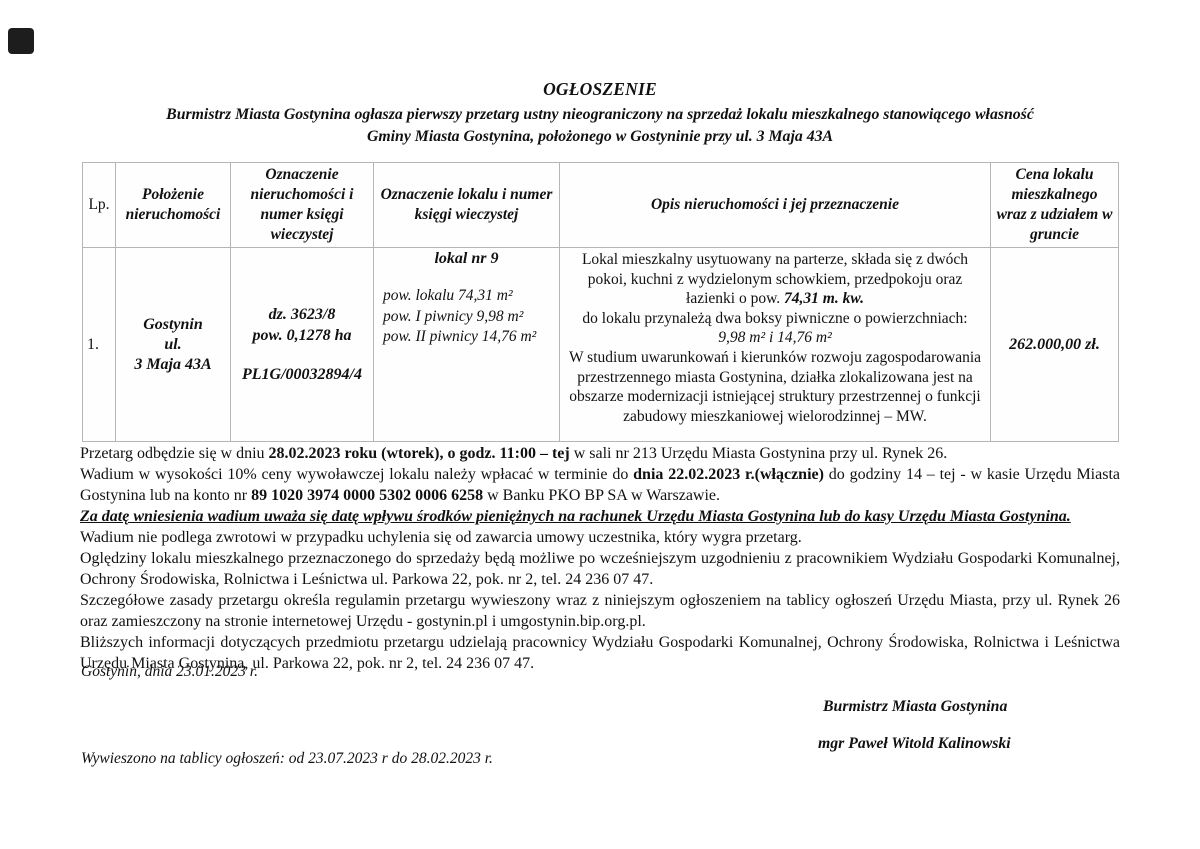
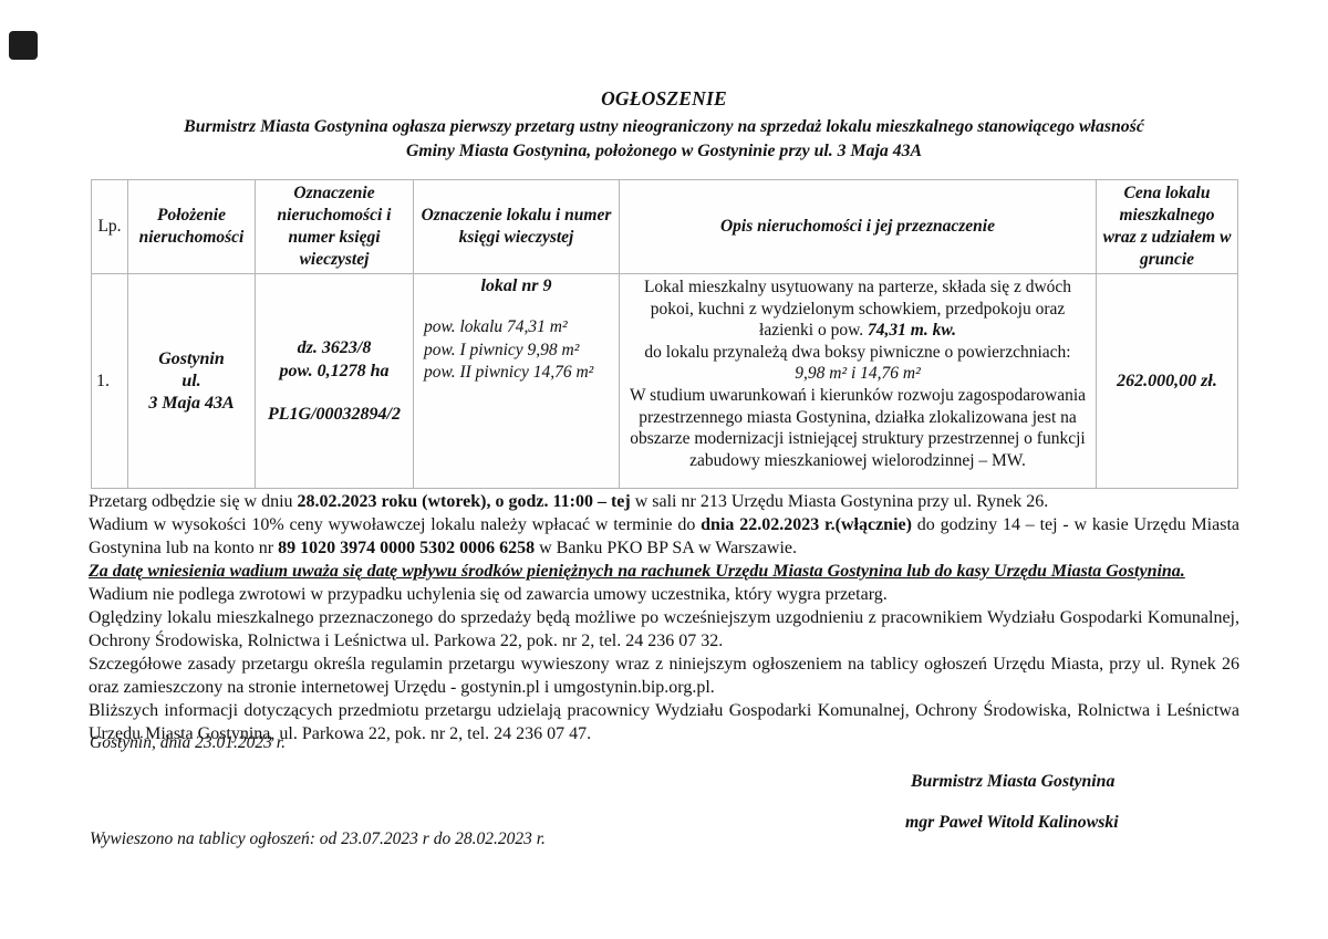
  OGŁOSZENIE
  Burmistrz Miasta Gostynina ogłasza pierwszy przetarg ustny nieograniczony na sprzedaż lokalu mieszkalnego stanowiącego własność
  Gminy Miasta Gostynina, położonego w Gostyninie przy ul. 3 Maja 43A
  Lp.	Położenie nieruchomości	Oznaczenie nieruchomości i numer księgi wieczystej	Oznaczenie lokalu i numer księgi wieczystej	Opis nieruchomości i jej przeznaczenie	Cena lokalu mieszkalnego wraz z udziałem w gruncie
- 1.	Gostynin ul. 3 Maja 43A	dz. 3623/8 pow. 0,1278 ha PL1G/00032894/4	lokal nr 9 pow. lokalu 74,31 m² pow. I piwnicy 9,98 m² pow. II piwnicy 14,76 m²	Lokal mieszkalny usytuowany na parterze, składa się z dwóch pokoi, kuchni z wydzielonym schowkiem, przedpokoju oraz łazienki o pow. 74,31 m. kw.do lokalu przynależą dwa boksy piwniczne o powierzchniach:9,98 m² i 14,76 m²W studium uwarunkowań i kierunków rozwoju zagospodarowania przestrzennego miasta Gostynina, działka zlokalizowana jest na obszarze modernizacji istniejącej struktury przestrzennej o funkcji zabudowy mieszkaniowej wielorodzinnej – MW.	262.000,00 zł.
+ 1.	Gostynin ul. 3 Maja 43A	dz. 3623/8 pow. 0,1278 ha PL1G/00032894/2	lokal nr 9 pow. lokalu 74,31 m² pow. I piwnicy 9,98 m² pow. II piwnicy 14,76 m²	Lokal mieszkalny usytuowany na parterze, składa się z dwóch pokoi, kuchni z wydzielonym schowkiem, przedpokoju oraz łazienki o pow. 74,31 m. kw.do lokalu przynależą dwa boksy piwniczne o powierzchniach:9,98 m² i 14,76 m²W studium uwarunkowań i kierunków rozwoju zagospodarowania przestrzennego miasta Gostynina, działka zlokalizowana jest na obszarze modernizacji istniejącej struktury przestrzennej o funkcji zabudowy mieszkaniowej wielorodzinnej – MW.	262.000,00 zł.
  Przetarg odbędzie się w dniu 28.02.2023 roku (wtorek), o godz. 11:00 – tej w sali nr 213 Urzędu Miasta Gostynina przy ul. Rynek 26.
  Wadium w wysokości 10% ceny wywoławczej lokalu należy wpłacać w terminie do dnia 22.02.2023 r.(włącznie) do godziny 14 – tej - w kasie Urzędu Miasta Gostynina lub na konto nr 89 1020 3974 0000 5302 0006 6258 w Banku PKO BP SA w Warszawie.
  Za datę wniesienia wadium uważa się datę wpływu środków pieniężnych na rachunek Urzędu Miasta Gostynina lub do kasy Urzędu Miasta Gostynina.
  Wadium nie podlega zwrotowi w przypadku uchylenia się od zawarcia umowy uczestnika, który wygra przetarg.
- Oględziny lokalu mieszkalnego przeznaczonego do sprzedaży będą możliwe po wcześniejszym uzgodnieniu z pracownikiem Wydziału Gospodarki Komunalnej, Ochrony Środowiska, Rolnictwa i Leśnictwa ul. Parkowa 22, pok. nr 2, tel. 24 236 07 47.
+ Oględziny lokalu mieszkalnego przeznaczonego do sprzedaży będą możliwe po wcześniejszym uzgodnieniu z pracownikiem Wydziału Gospodarki Komunalnej, Ochrony Środowiska, Rolnictwa i Leśnictwa ul. Parkowa 22, pok. nr 2, tel. 24 236 07 32.
  Szczegółowe zasady przetargu określa regulamin przetargu wywieszony wraz z niniejszym ogłoszeniem na tablicy ogłoszeń Urzędu Miasta, przy ul. Rynek 26 oraz zamieszczony na stronie internetowej Urzędu - gostynin.pl i umgostynin.bip.org.pl.
  Bliższych informacji dotyczących przedmiotu przetargu udzielają pracownicy Wydziału Gospodarki Komunalnej, Ochrony Środowiska, Rolnictwa i Leśnictwa Urzędu Miasta Gostynina, ul. Parkowa 22, pok. nr 2, tel. 24 236 07 47.
  Gostynin, dnia 23.01.2023 r.
  Burmistrz Miasta Gostynina
  mgr Paweł Witold Kalinowski
  Wywieszono na tablicy ogłoszeń: od 23.07.2023 r do 28.02.2023 r.
